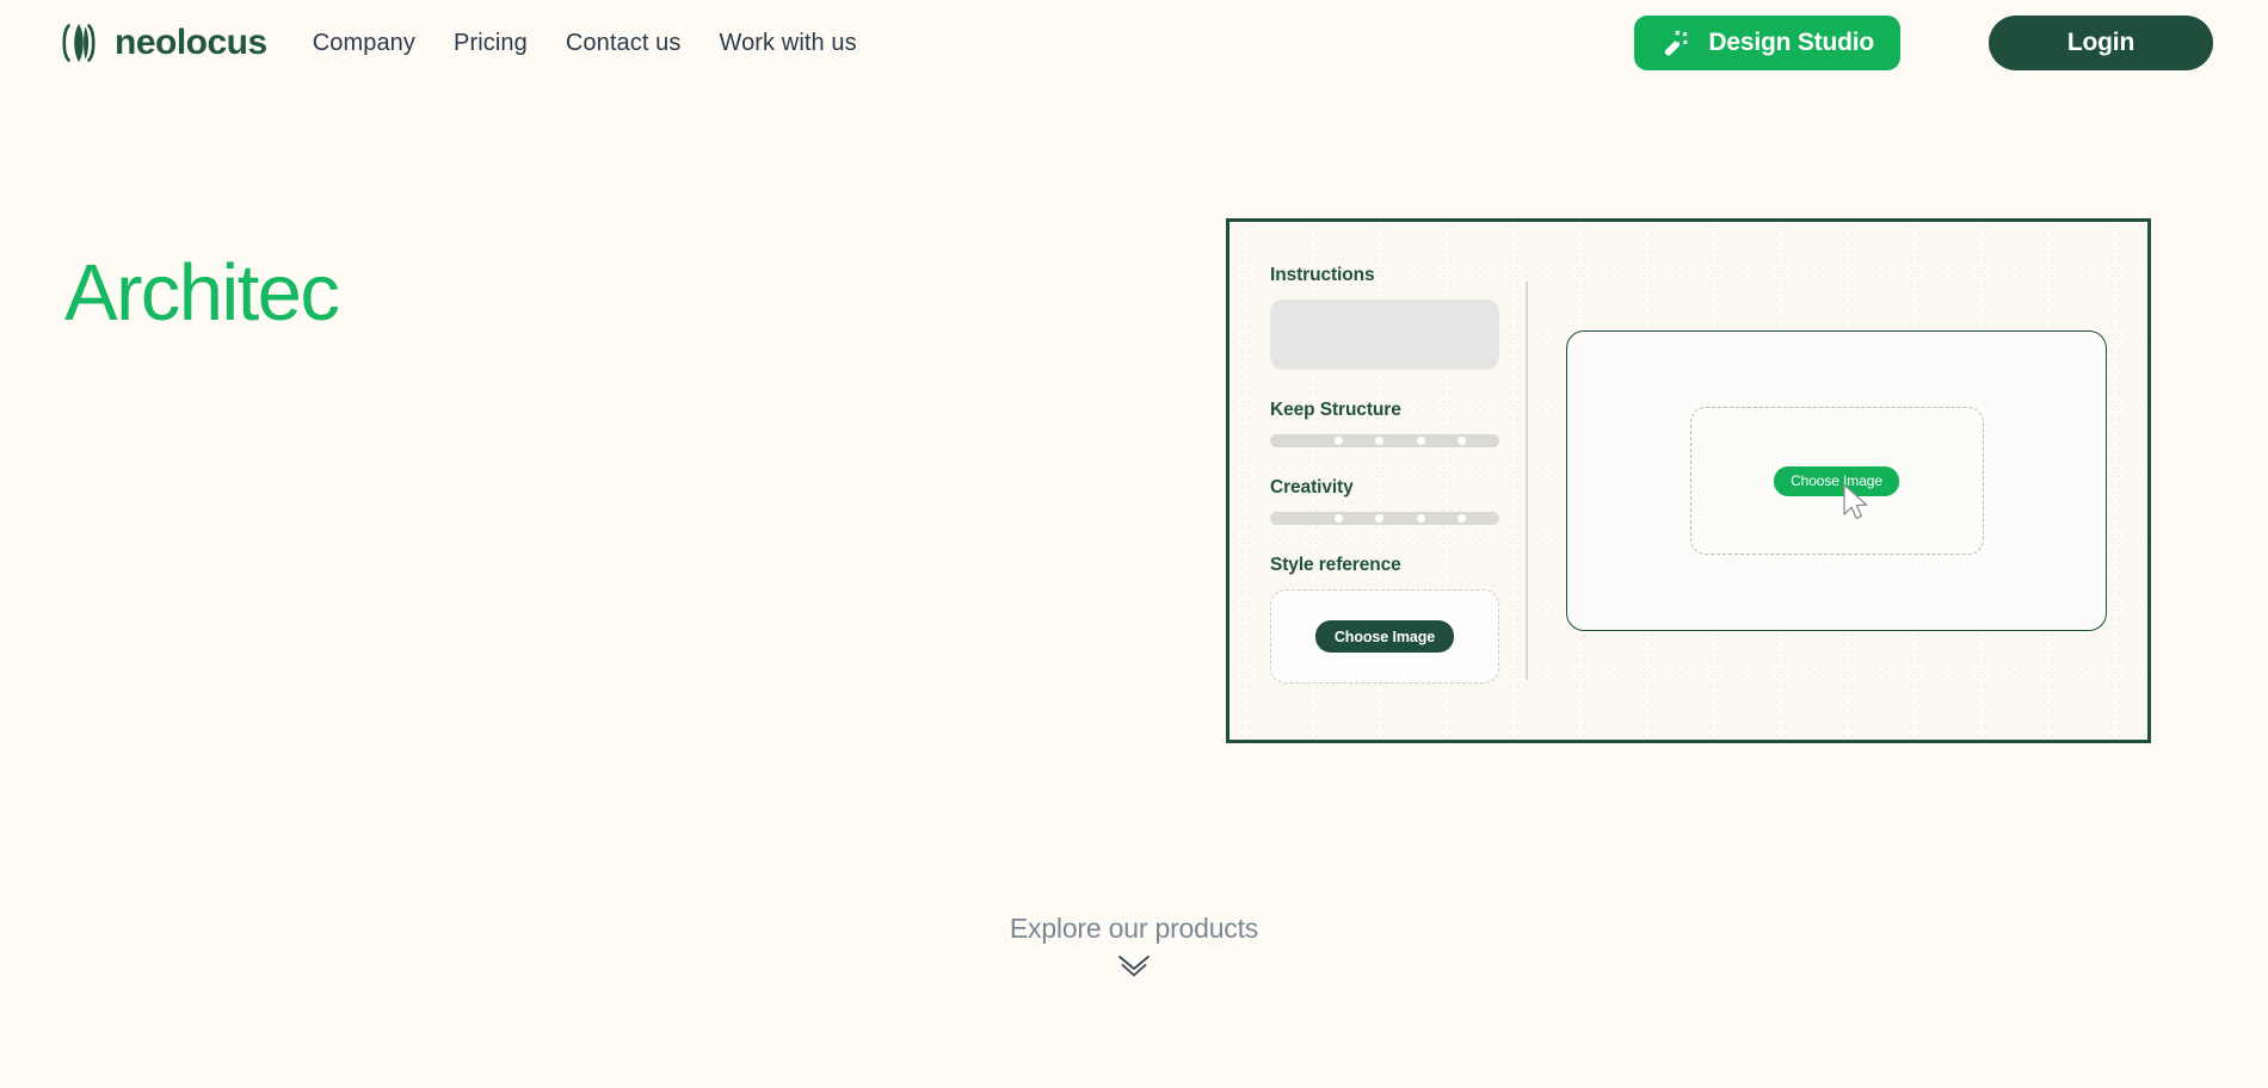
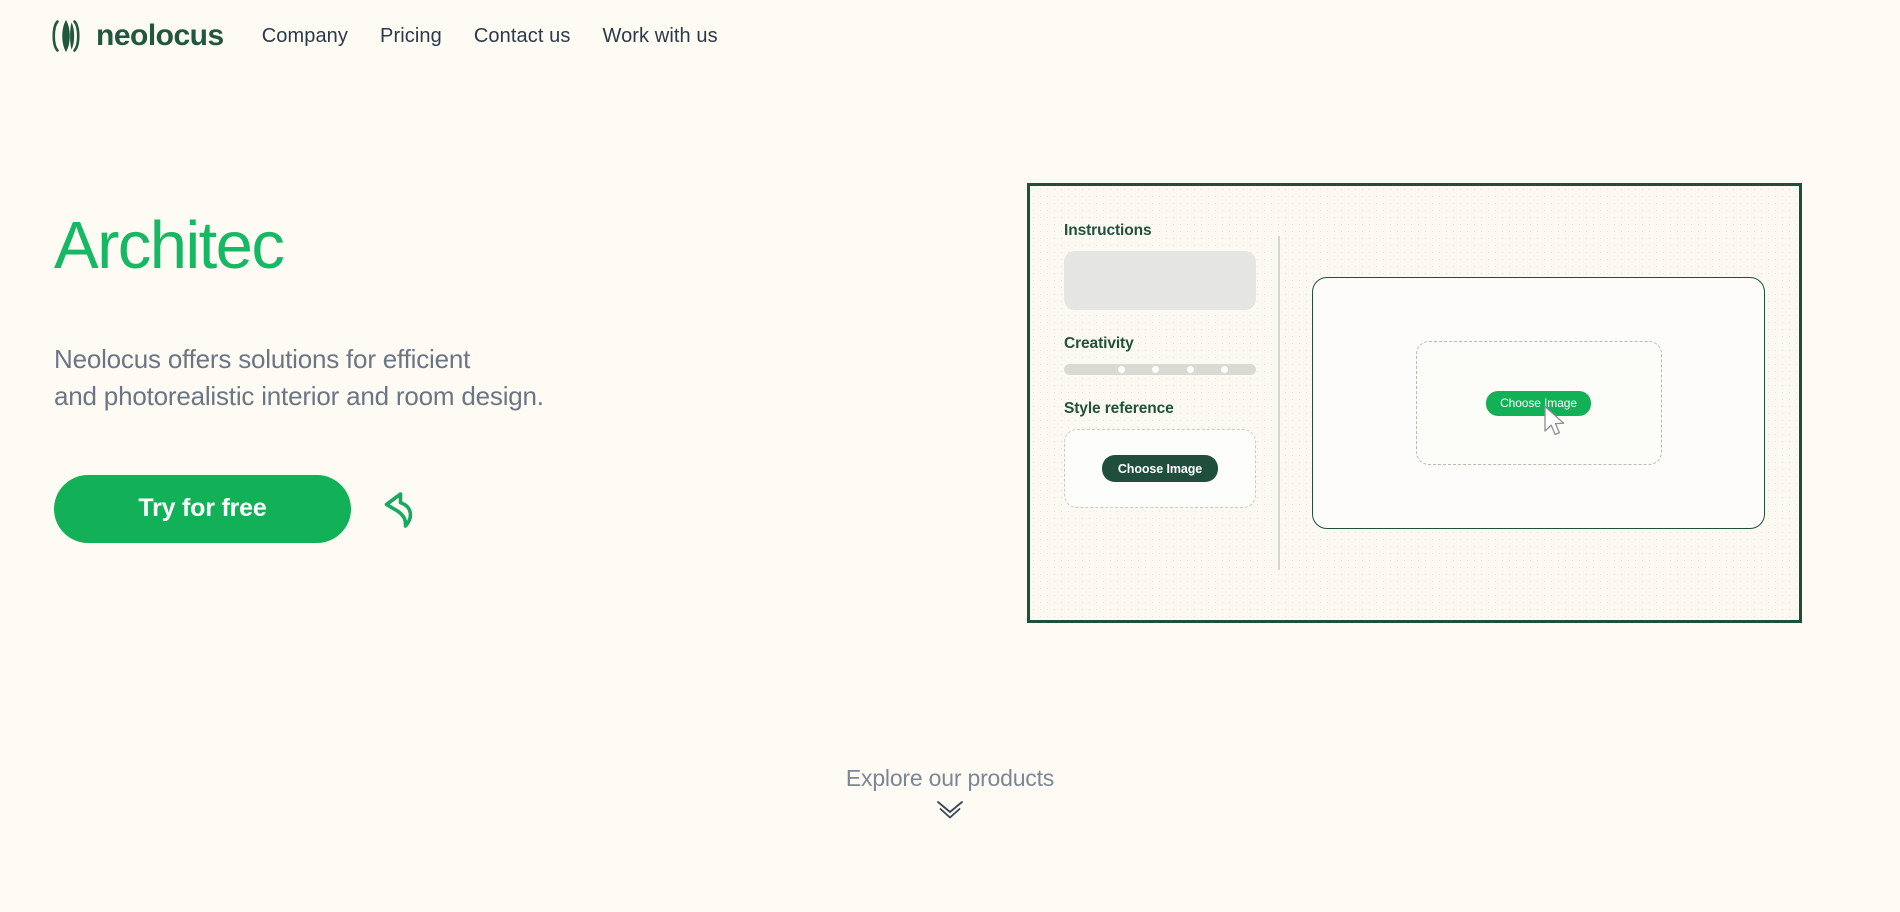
  neolocus
  Company
  Pricing
  Contact us
  Work with us
- Design Studio
- Login
  Architec
+ Neolocus offers solutions for efficient
+ and photorealistic interior and room design.
+ Try for free
  Instructions
- Keep Structure
  Creativity
  Style reference
  Choose Image
  Choose Image
  Explore our products
